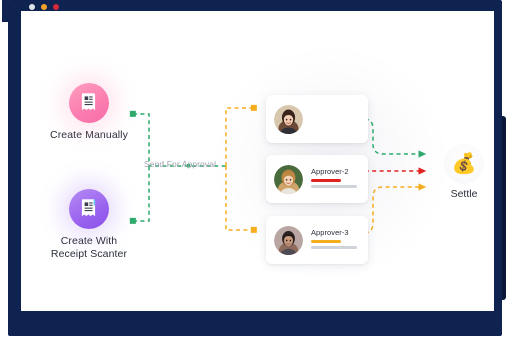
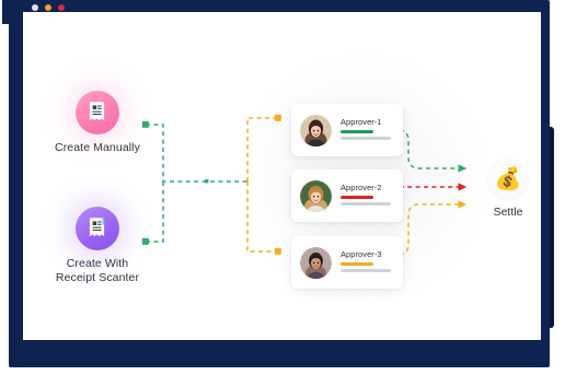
- Send For Approval
  Create Manually
  Create With
  Receipt Scanter
+ Approver-1
  Approver-2
  Approver-3
  💰
  Settle
